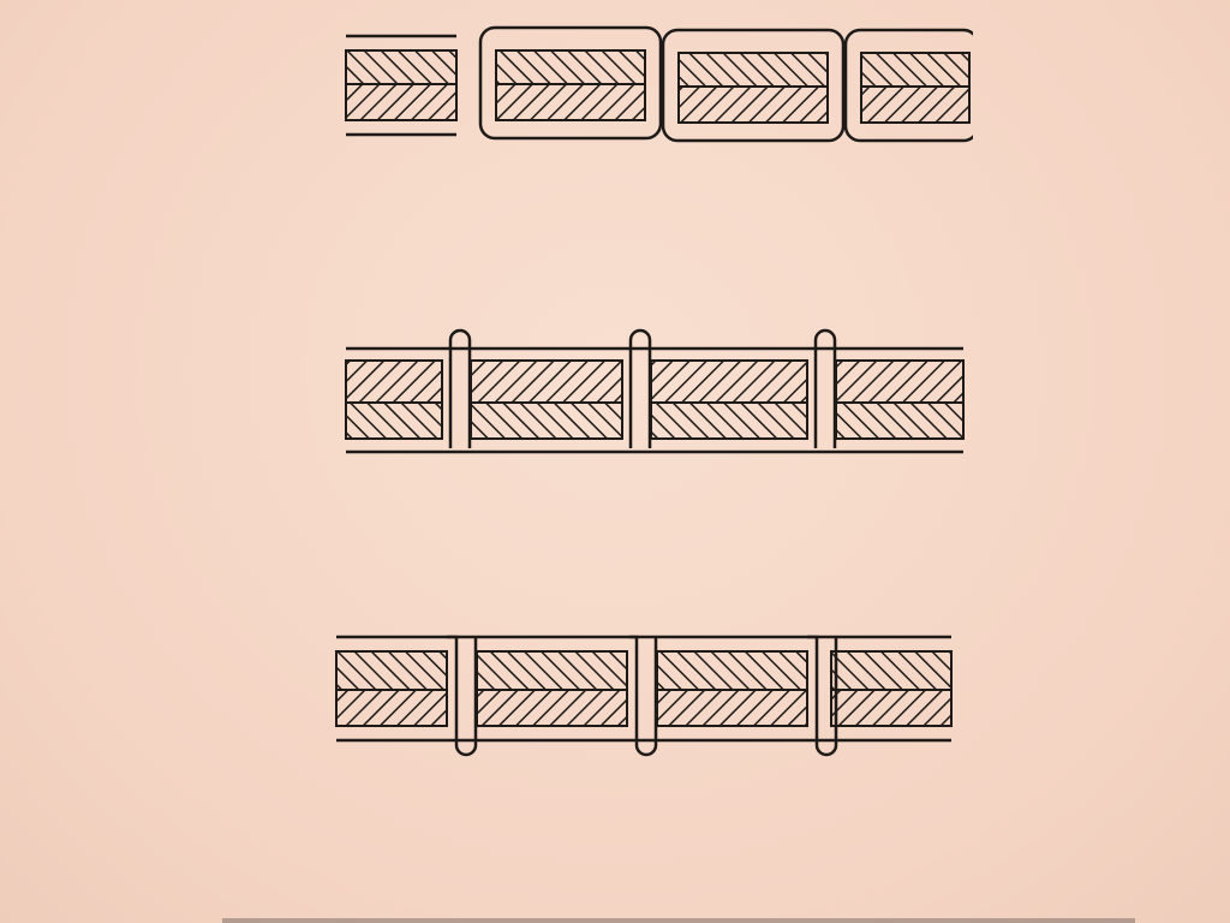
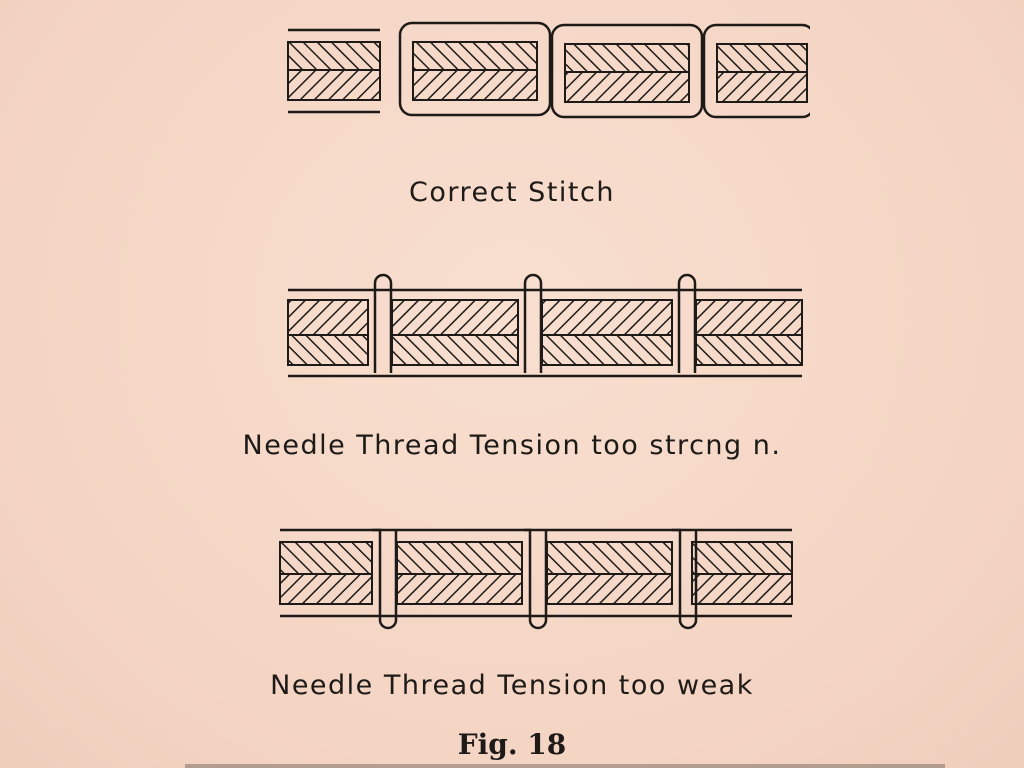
+ Correct Stitch
+ Needle Thread Tension too strcng n.
+ Needle Thread Tension too weak
+ Fig. 18
